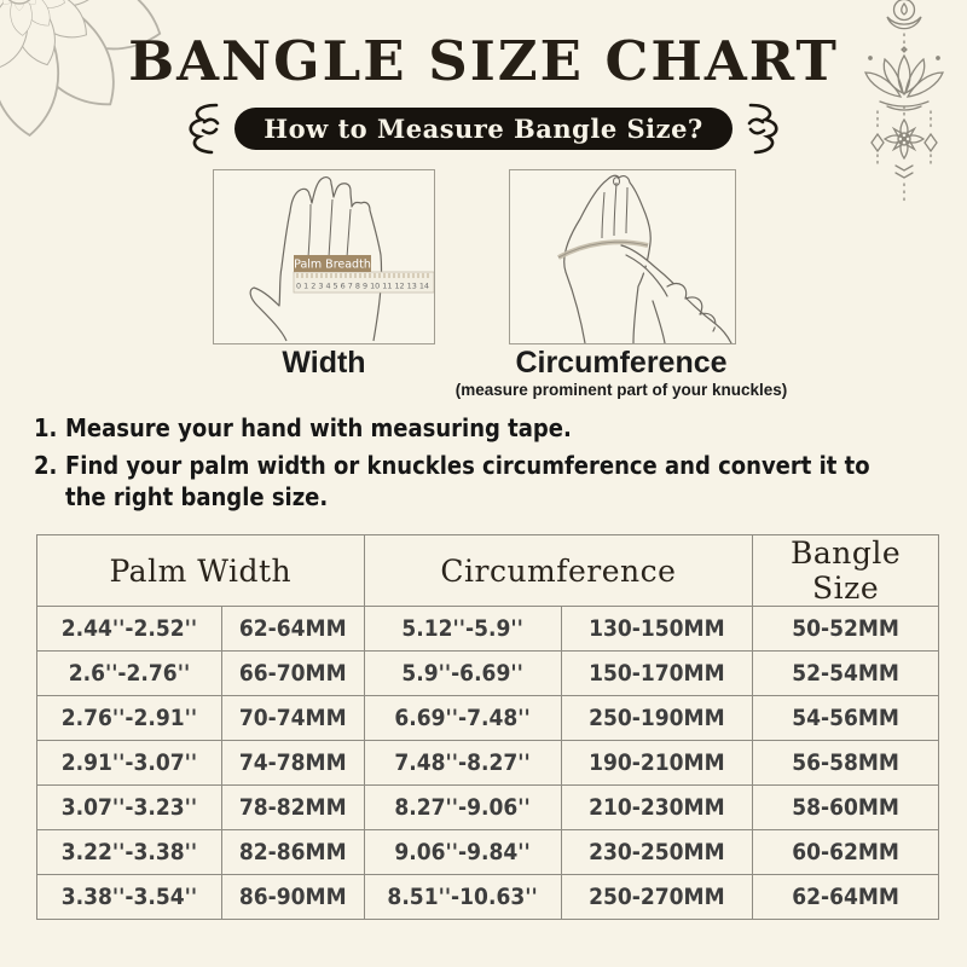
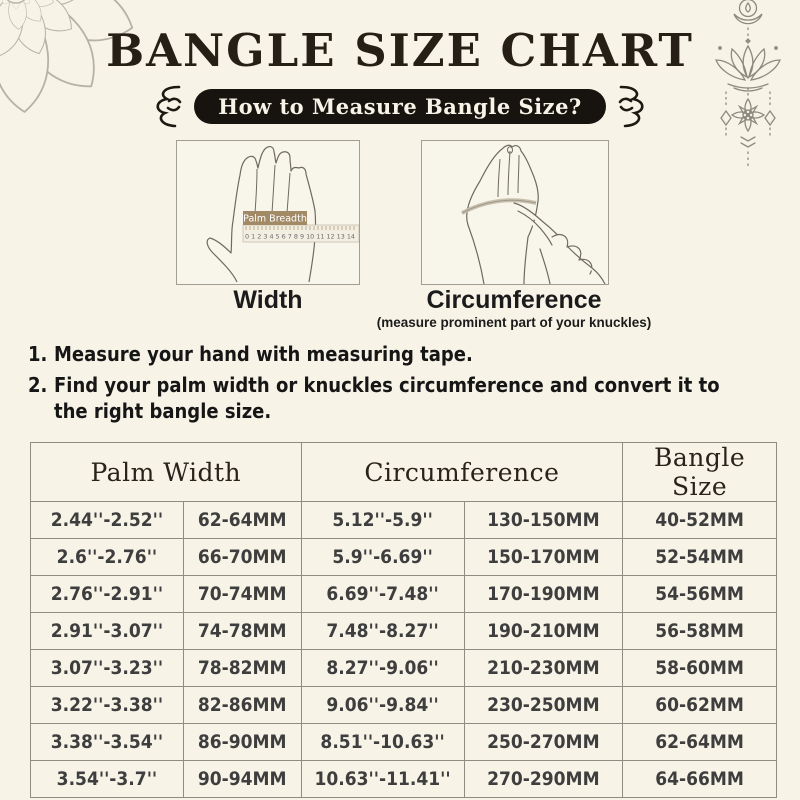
  BANGLE SIZE CHART
  How to Measure Bangle Size?
  Palm Breadth
  Width
  Circumference
  (measure prominent part of your knuckles)
  1.
  Measure your hand with measuring tape.
  2.
  Find your palm width or knuckles circumference and convert it to the right bangle size.
  Palm Width	Circumference	Bangle Size
- 2.44''-2.52''	62-64MM	5.12''-5.9''	130-150MM	50-52MM
+ 2.44''-2.52''	62-64MM	5.12''-5.9''	130-150MM	40-52MM
  2.6''-2.76''	66-70MM	5.9''-6.69''	150-170MM	52-54MM
- 2.76''-2.91''	70-74MM	6.69''-7.48''	250-190MM	54-56MM
+ 2.76''-2.91''	70-74MM	6.69''-7.48''	170-190MM	54-56MM
  2.91''-3.07''	74-78MM	7.48''-8.27''	190-210MM	56-58MM
  3.07''-3.23''	78-82MM	8.27''-9.06''	210-230MM	58-60MM
  3.22''-3.38''	82-86MM	9.06''-9.84''	230-250MM	60-62MM
  3.38''-3.54''	86-90MM	8.51''-10.63''	250-270MM	62-64MM
+ 3.54''-3.7''	90-94MM	10.63''-11.41''	270-290MM	64-66MM
